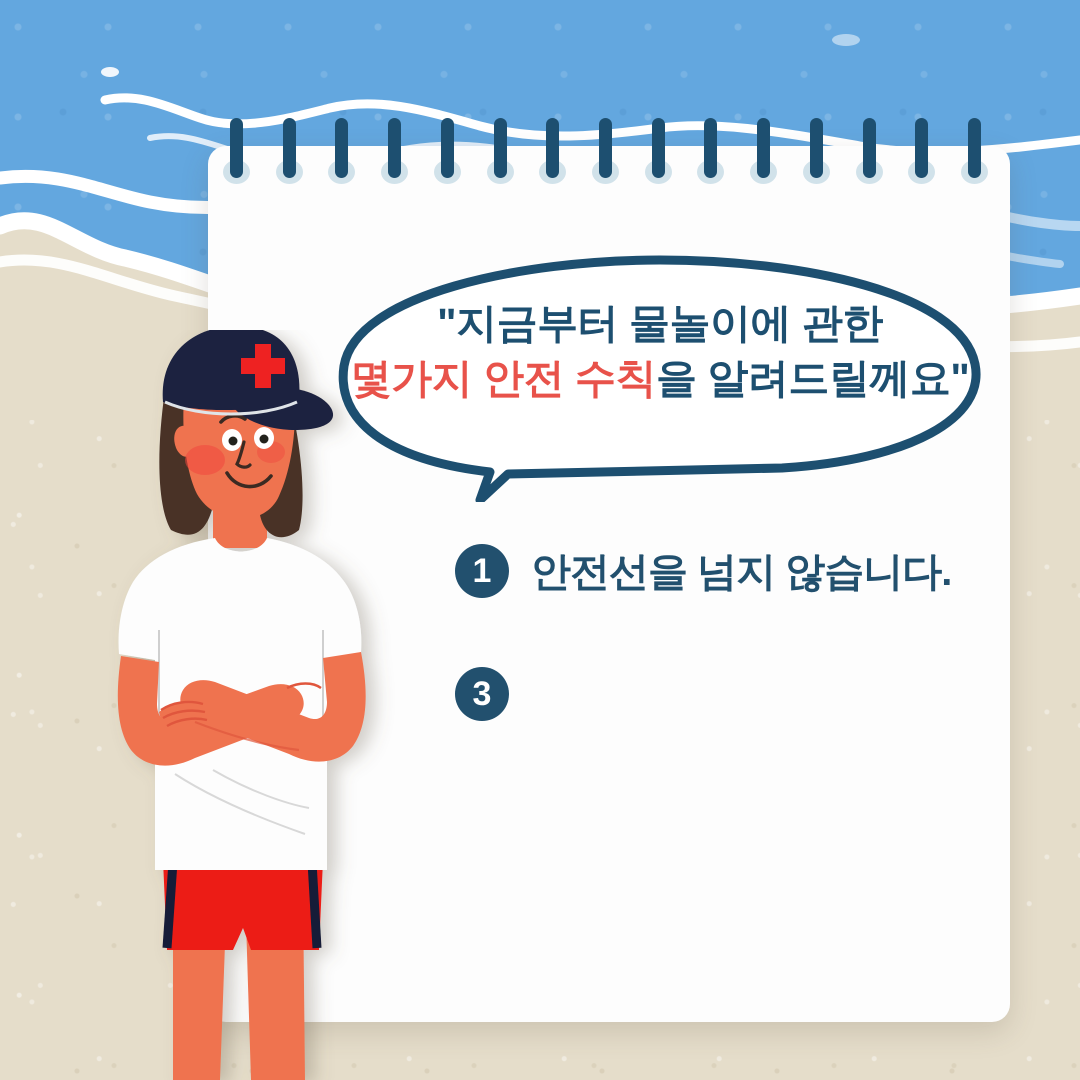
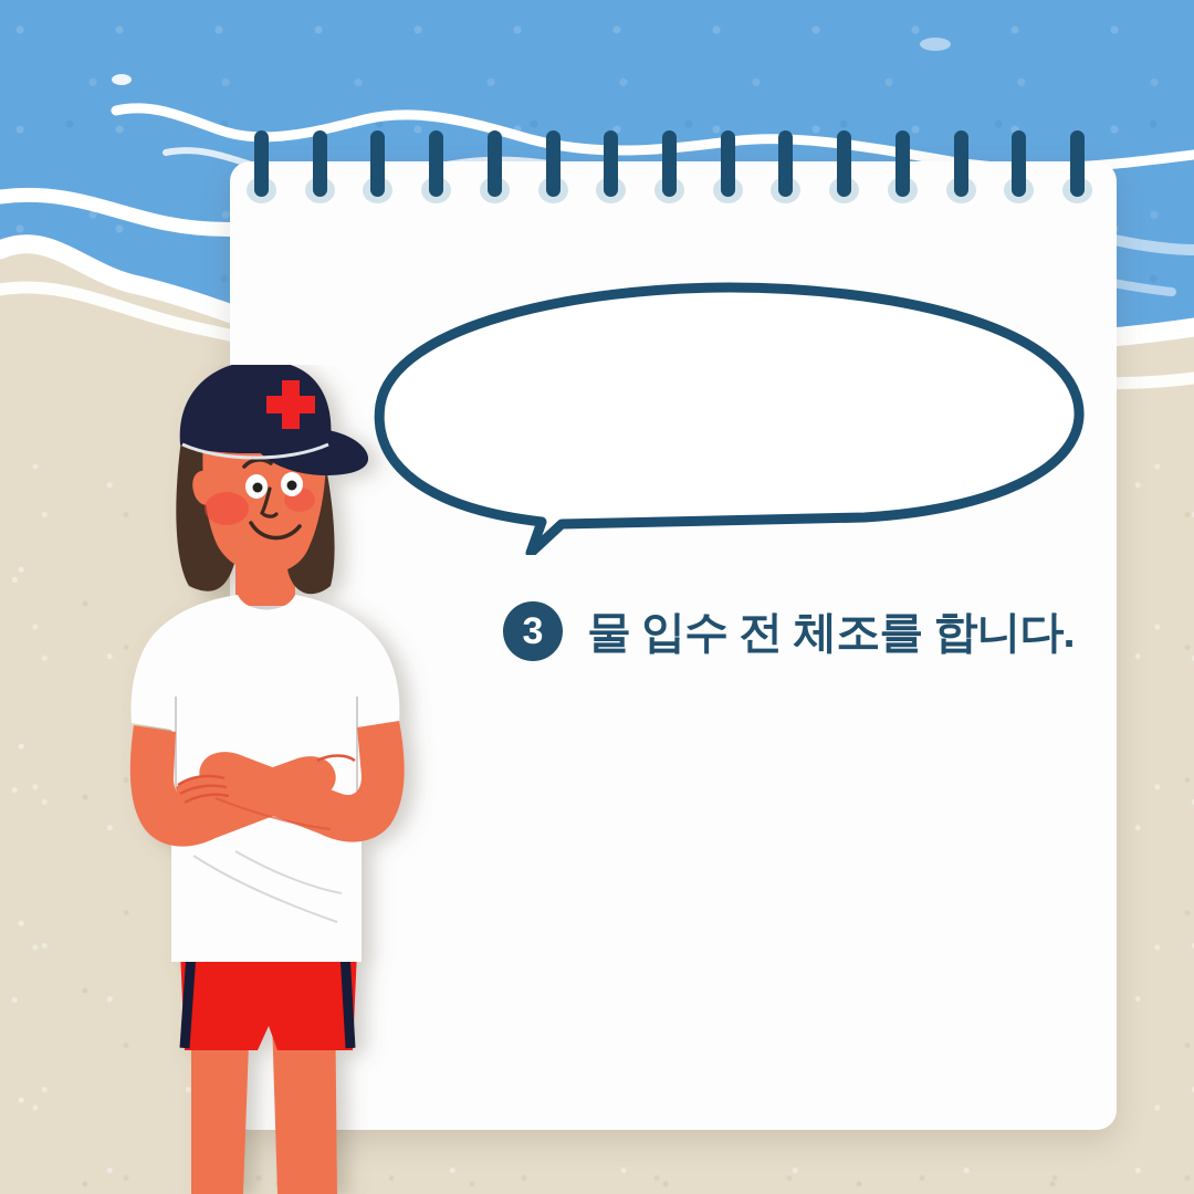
- "지금부터 물놀이에 관한
- 몇가지 안전 수칙을 알려드릴께요"
- 1
- 안전선을 넘지 않습니다.
  3
+ 물 입수 전 체조를 합니다.
